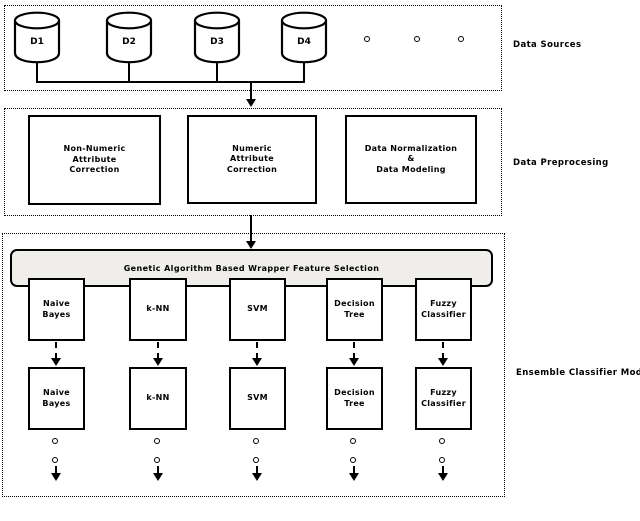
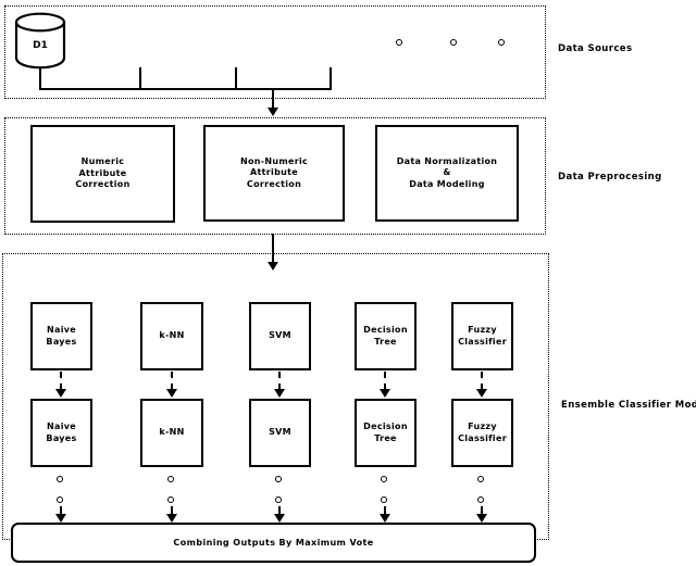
  D1
- D2
- D3
- D4
  Data Sources
- Non-Numeric
+ Numeric
  Attribute
  Correction
- Numeric
+ Non-Numeric
  Attribute
  Correction
  Data Normalization
  &
  Data Modeling
  Data Preprocesing
- Genetic Algorithm Based Wrapper Feature Selection
  Naive
  Bayes
  k-NN
  SVM
  Decision
  Tree
  Fuzzy
  Classifier
  Naive
  Bayes
  k-NN
  SVM
  Decision
  Tree
  Fuzzy
  Classifier
+ Combining Outputs By Maximum Vote
  Ensemble Classifier Mod
